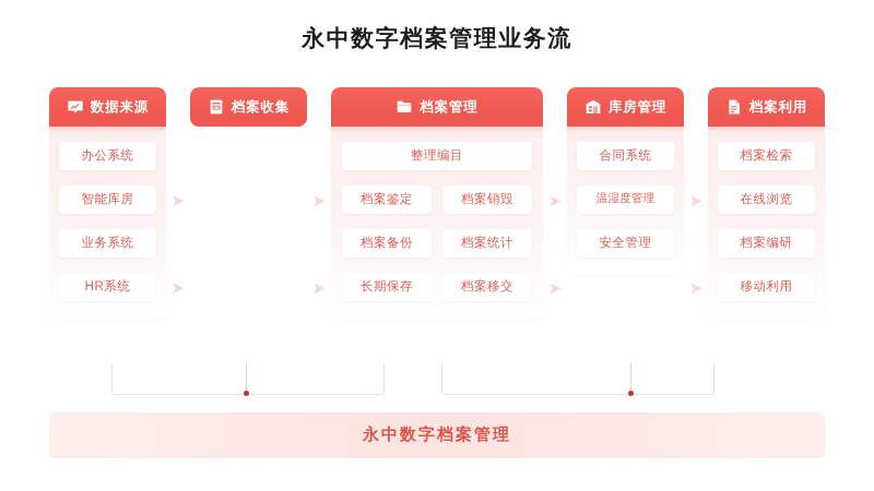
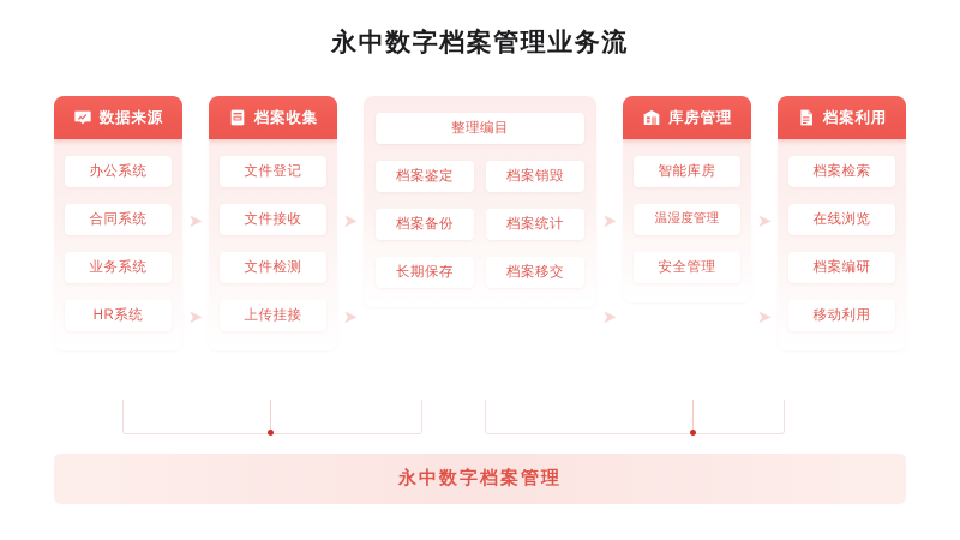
  永中数字档案管理业务流
  数据来源
  办公系统
- 智能库房
+ 合同系统
  业务系统
  HR系统
  ➤
  ➤
  档案收集
+ 文件登记
+ 文件接收
+ 文件检测
+ 上传挂接
  ➤
  ➤
- 档案管理
  整理编目
  档案鉴定
  档案销毁
  档案备份
  档案统计
  长期保存
  档案移交
  ➤
  ➤
  库房管理
- 合同系统
+ 智能库房
  温湿度管理
  安全管理
  ➤
  ➤
  档案利用
  档案检索
  在线浏览
  档案编研
  移动利用
  永中数字档案管理
